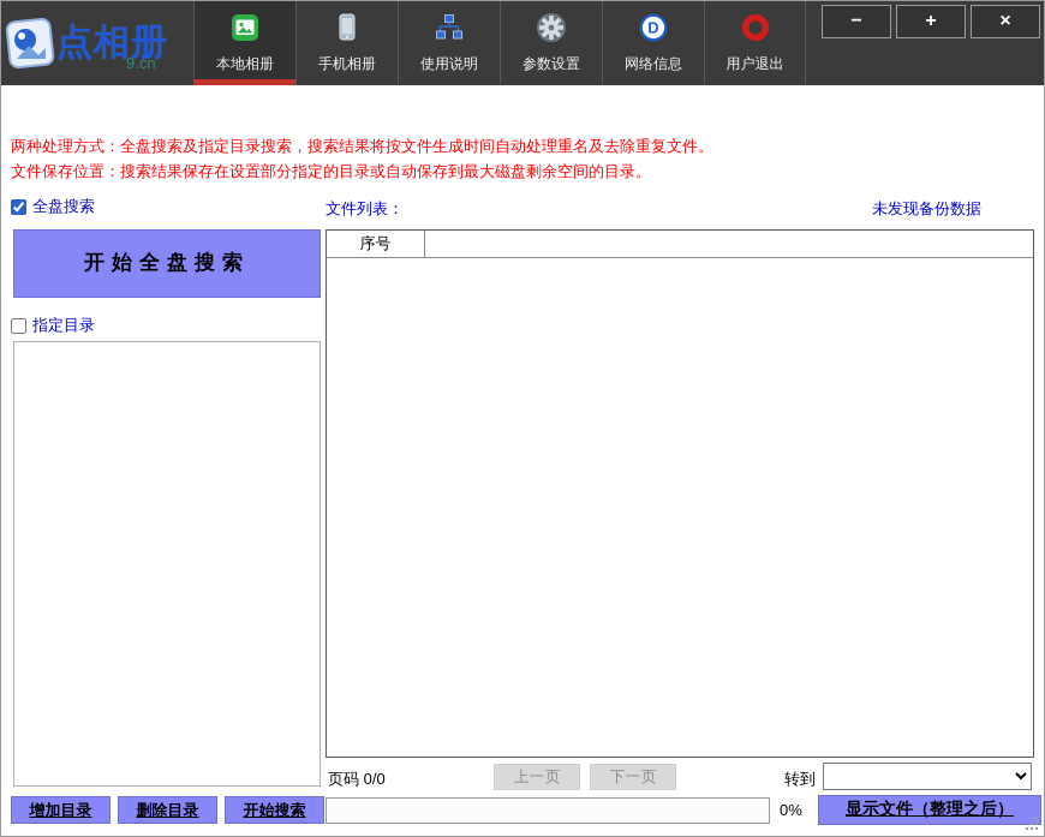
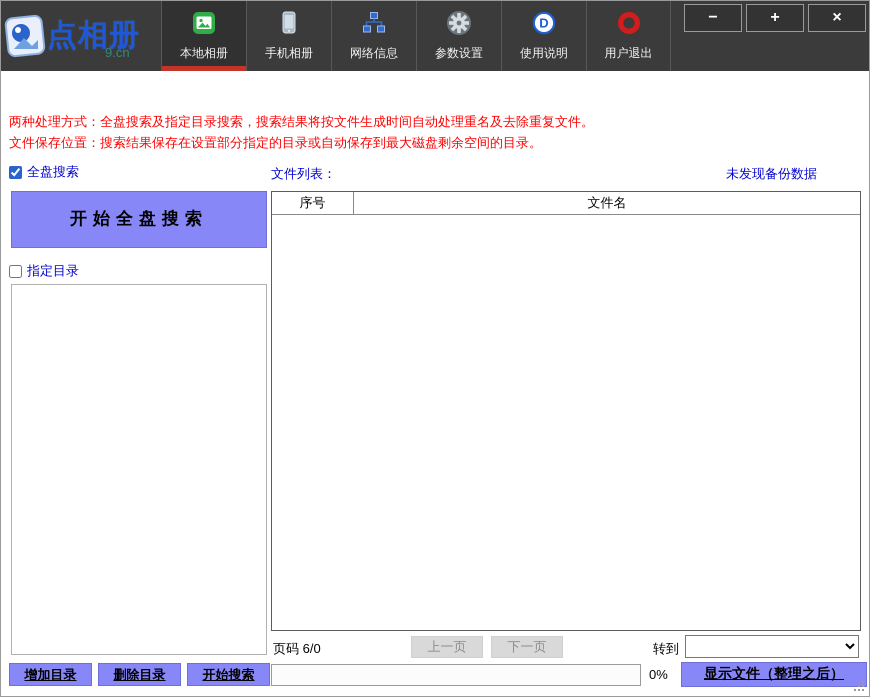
  点相册
  9.cn
  本地相册
  手机相册
- 使用说明
+ 网络信息
  参数设置
  D
- 网络信息
+ 使用说明
  用户退出
  −
  +
  ×
  两种处理方式：全盘搜索及指定目录搜索，搜索结果将按文件生成时间自动处理重名及去除重复文件。
  文件保存位置：搜索结果保存在设置部分指定的目录或自动保存到最大磁盘剩余空间的目录。
  全盘搜索
  开始全盘搜索
  指定目录
  增加目录
  删除目录
  开始搜索
  文件列表：
  未发现备份数据
  序号
+ 文件名
- 页码 0/0
+ 页码 6/0
  上一页
  下一页
  转到
  0%
  显示文件（整理之后）
